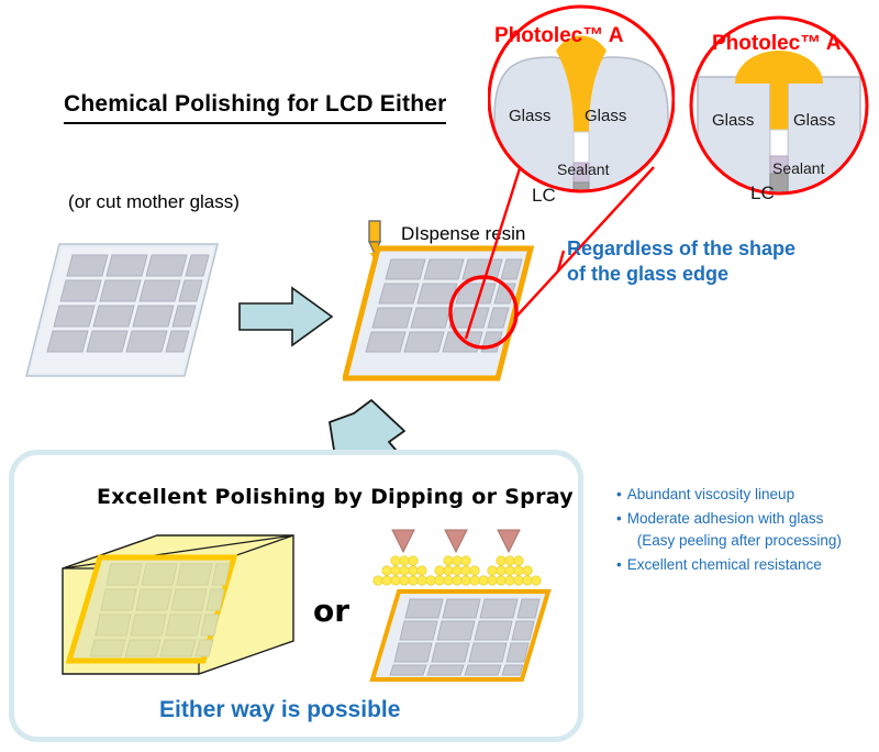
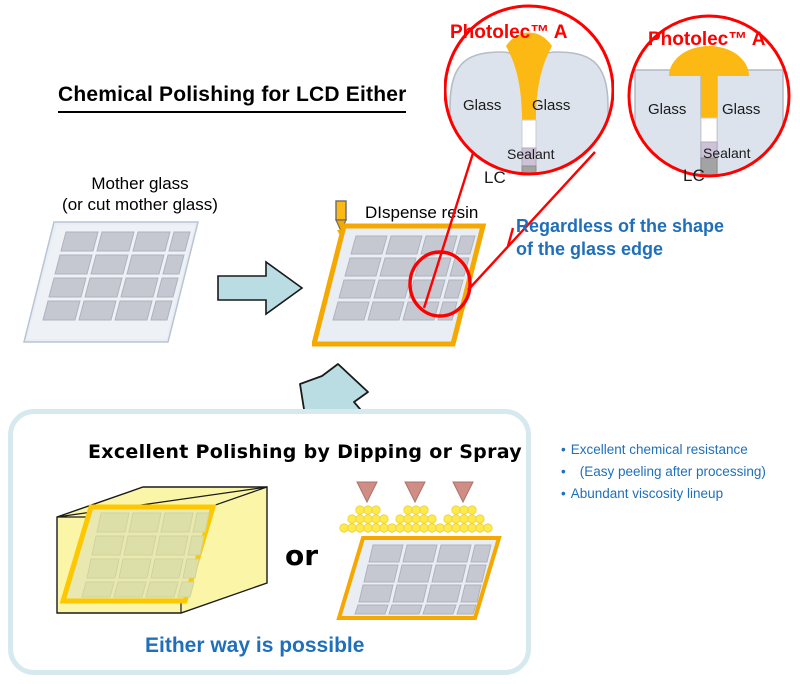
  Chemical Polishing for LCD Either
+ Mother glass
  (or cut mother glass)
  DIspense resin
  Photolec™ A
  Glass
  Glass
  Sealant
  LC
  Photolec™ A
  Glass
  Glass
  Sealant
  LC
  Regardless of the shape
  of the glass edge
  Excellent Polishing by Dipping or Spray
  or
  Either way is possible
  •
- Abundant viscosity lineup
+ Excellent chemical resistance
  •
- Moderate adhesion with glass
  (Easy peeling after processing)
  •
- Excellent chemical resistance
+ Abundant viscosity lineup
